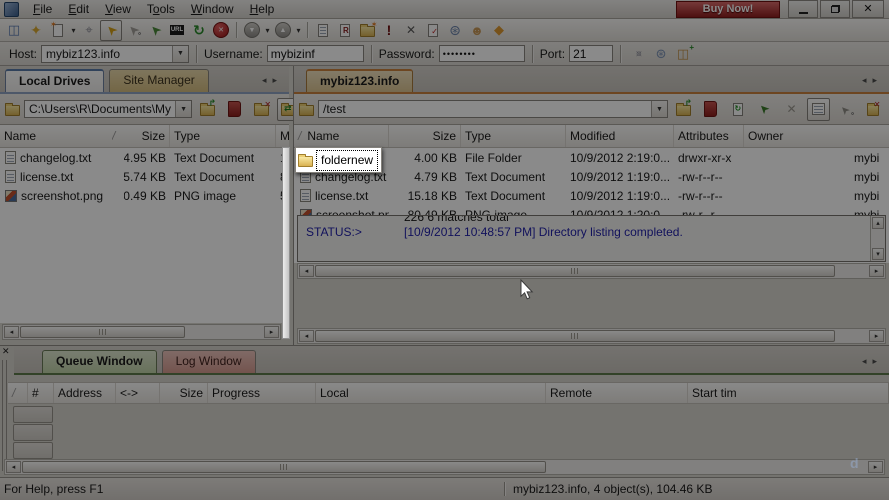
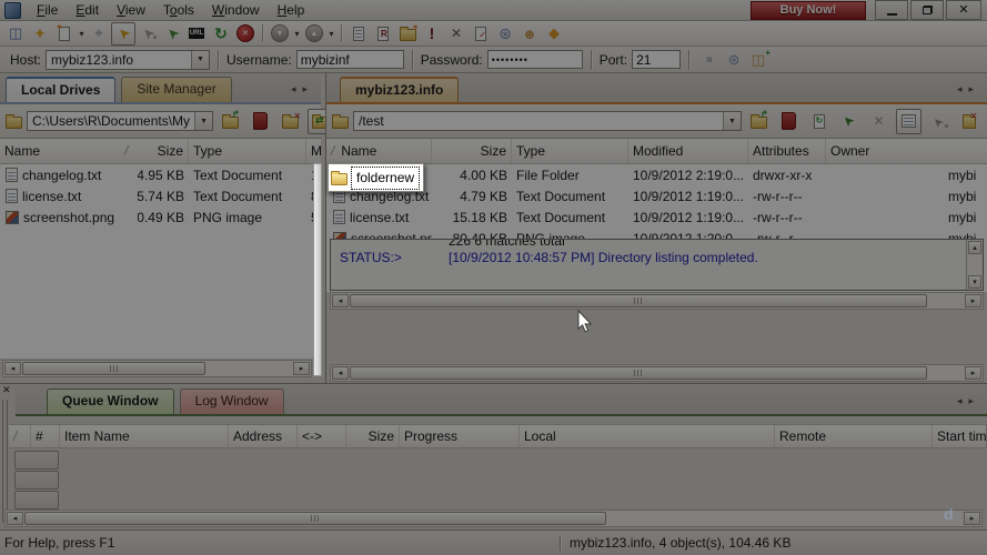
  File
  Edit
  View
  Tools
  Window
  Help
  Buy Now!
  ✕
  ◫
  ✦
  ✶
  ▾
  ⌖
  ∘
  ↻
  ▾
  ▾
  R
  ✶
  !
  ✕
  ✓
  ⊛
  ☻
  ◆
  Host:
  mybiz123.info
  Username:
  mybizinf
  Password:
  ••••••••
  Port:
  21
  ⊛
  ◫
  +
  Local Drives
  Site Manager
  ◂▸
  C:\Users\R\Documents\My
  ↱
  ✕
  ⇄
  Name
  /
  Size
  Type
  changelog.txt
  4.95 KB
  Text Document
  license.txt
  5.74 KB
  Text Document
  screenshot.png
  0.49 KB
  PNG image
  mybiz123.info
  ◂▸
  /test
  ↱
  ↻
  ✕
  ∘
  ✕
  /
  Name
  Size
  Type
  Modified
  Attributes
  Owner
  4.00 KB
  File Folder
  10/9/2012 2:19:0...
  drwxr-xr-x
  mybi
  changelog.txt
  4.79 KB
  Text Document
  10/9/2012 1:19:0...
  -rw-r--r--
  mybi
  license.txt
  15.18 KB
  Text Document
  10/9/2012 1:19:0...
  -rw-r--r--
  mybi
  226 6 matches total
  STATUS:>
  [10/9/2012 10:48:57 PM] Directory listing completed.
  ✕
  Queue Window
  Log Window
  ◂▸
  /
  #
+ Item Name
  Address
  <->
  Size
  Progress
  Local
  Remote
  Start tim
  For Help, press F1
  mybiz123.info, 4 object(s), 104.46 KB
  d
  foldernew
